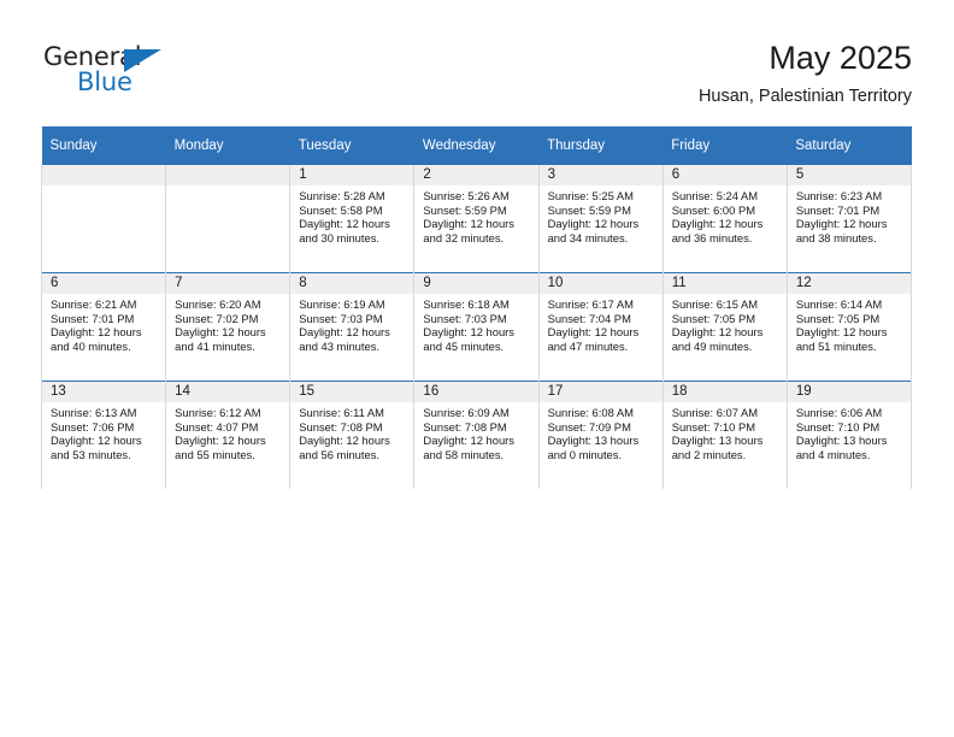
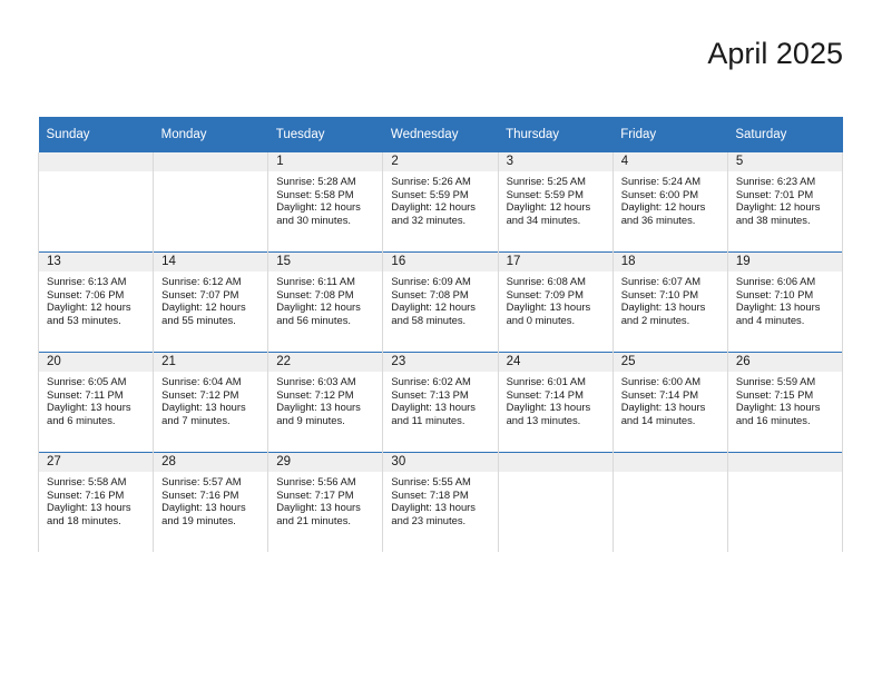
- General
- Blue
- May 2025
+ April 2025
- Husan, Palestinian Territory
  Sunday	Monday	Tuesday	Wednesday	Thursday	Friday	Saturday
- 		1Sunrise: 5:28 AMSunset: 5:58 PMDaylight: 12 hours and 30 minutes.	2Sunrise: 5:26 AMSunset: 5:59 PMDaylight: 12 hours and 32 minutes.	3Sunrise: 5:25 AMSunset: 5:59 PMDaylight: 12 hours and 34 minutes.	6Sunrise: 5:24 AMSunset: 6:00 PMDaylight: 12 hours and 36 minutes.	5Sunrise: 6:23 AMSunset: 7:01 PMDaylight: 12 hours and 38 minutes.
+ 		1Sunrise: 5:28 AMSunset: 5:58 PMDaylight: 12 hours and 30 minutes.	2Sunrise: 5:26 AMSunset: 5:59 PMDaylight: 12 hours and 32 minutes.	3Sunrise: 5:25 AMSunset: 5:59 PMDaylight: 12 hours and 34 minutes.	4Sunrise: 5:24 AMSunset: 6:00 PMDaylight: 12 hours and 36 minutes.	5Sunrise: 6:23 AMSunset: 7:01 PMDaylight: 12 hours and 38 minutes.
- 6Sunrise: 6:21 AMSunset: 7:01 PMDaylight: 12 hours and 40 minutes.	7Sunrise: 6:20 AMSunset: 7:02 PMDaylight: 12 hours and 41 minutes.	8Sunrise: 6:19 AMSunset: 7:03 PMDaylight: 12 hours and 43 minutes.	9Sunrise: 6:18 AMSunset: 7:03 PMDaylight: 12 hours and 45 minutes.	10Sunrise: 6:17 AMSunset: 7:04 PMDaylight: 12 hours and 47 minutes.	11Sunrise: 6:15 AMSunset: 7:05 PMDaylight: 12 hours and 49 minutes.	12Sunrise: 6:14 AMSunset: 7:05 PMDaylight: 12 hours and 51 minutes.
- 13Sunrise: 6:13 AMSunset: 7:06 PMDaylight: 12 hours and 53 minutes.	14Sunrise: 6:12 AMSunset: 4:07 PMDaylight: 12 hours and 55 minutes.	15Sunrise: 6:11 AMSunset: 7:08 PMDaylight: 12 hours and 56 minutes.	16Sunrise: 6:09 AMSunset: 7:08 PMDaylight: 12 hours and 58 minutes.	17Sunrise: 6:08 AMSunset: 7:09 PMDaylight: 13 hours and 0 minutes.	18Sunrise: 6:07 AMSunset: 7:10 PMDaylight: 13 hours and 2 minutes.	19Sunrise: 6:06 AMSunset: 7:10 PMDaylight: 13 hours and 4 minutes.
+ 13Sunrise: 6:13 AMSunset: 7:06 PMDaylight: 12 hours and 53 minutes.	14Sunrise: 6:12 AMSunset: 7:07 PMDaylight: 12 hours and 55 minutes.	15Sunrise: 6:11 AMSunset: 7:08 PMDaylight: 12 hours and 56 minutes.	16Sunrise: 6:09 AMSunset: 7:08 PMDaylight: 12 hours and 58 minutes.	17Sunrise: 6:08 AMSunset: 7:09 PMDaylight: 13 hours and 0 minutes.	18Sunrise: 6:07 AMSunset: 7:10 PMDaylight: 13 hours and 2 minutes.	19Sunrise: 6:06 AMSunset: 7:10 PMDaylight: 13 hours and 4 minutes.
+ 20Sunrise: 6:05 AMSunset: 7:11 PMDaylight: 13 hours and 6 minutes.	21Sunrise: 6:04 AMSunset: 7:12 PMDaylight: 13 hours and 7 minutes.	22Sunrise: 6:03 AMSunset: 7:12 PMDaylight: 13 hours and 9 minutes.	23Sunrise: 6:02 AMSunset: 7:13 PMDaylight: 13 hours and 11 minutes.	24Sunrise: 6:01 AMSunset: 7:14 PMDaylight: 13 hours and 13 minutes.	25Sunrise: 6:00 AMSunset: 7:14 PMDaylight: 13 hours and 14 minutes.	26Sunrise: 5:59 AMSunset: 7:15 PMDaylight: 13 hours and 16 minutes.
+ 27Sunrise: 5:58 AMSunset: 7:16 PMDaylight: 13 hours and 18 minutes.	28Sunrise: 5:57 AMSunset: 7:16 PMDaylight: 13 hours and 19 minutes.	29Sunrise: 5:56 AMSunset: 7:17 PMDaylight: 13 hours and 21 minutes.	30Sunrise: 5:55 AMSunset: 7:18 PMDaylight: 13 hours and 23 minutes.
